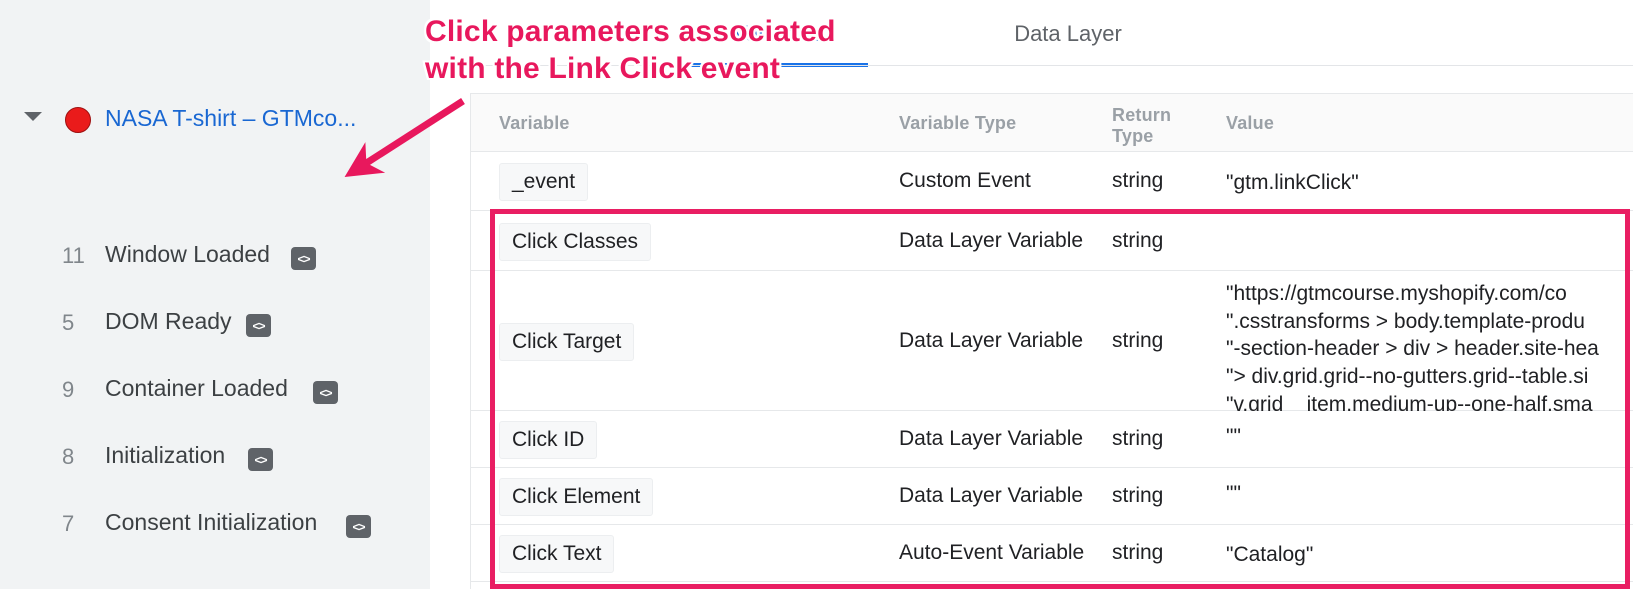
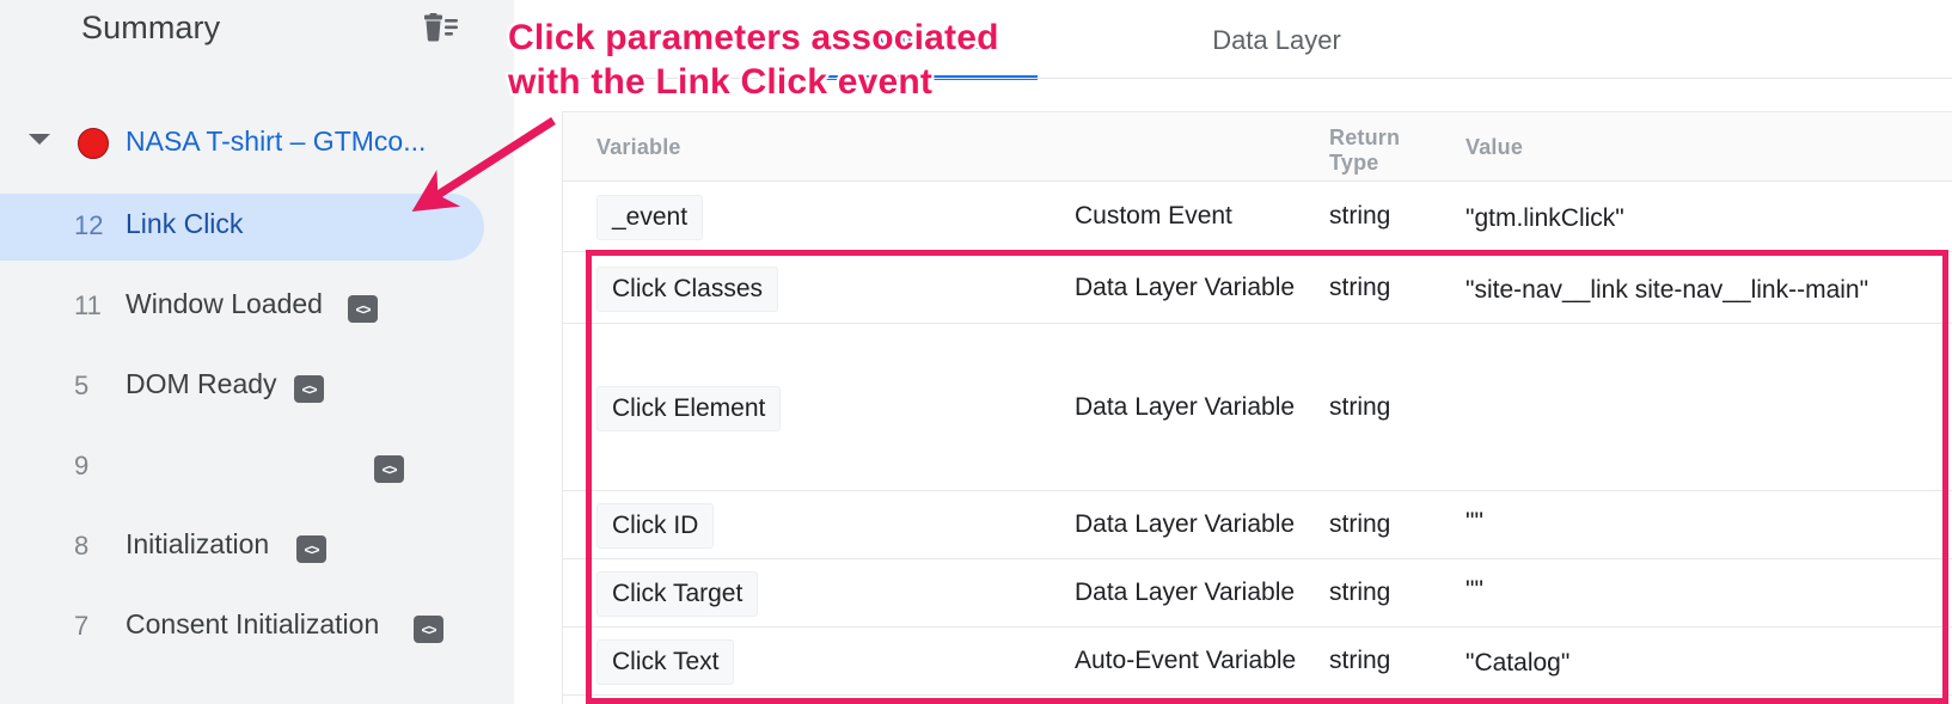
+ Summary
  NASA T-shirt – GTMco...
+ 12
+ Link Click
  11
  Window Loaded
  <>
  5
  DOM Ready
  <>
  9
- Container Loaded
  <>
  8
  Initialization
  <>
  7
  Consent Initialization
  <>
  Variables
  Data Layer
  Variable
- Variable Type
  Return
  Type
  Value
  _event
  Custom Event
  string
  "gtm.linkClick"
  Click Classes
  Data Layer Variable
  string
+ "site-nav__link site-nav__link--main"
- Click Target
+ Click Element
  Data Layer Variable
  string
- "https://gtmcourse.myshopify.com/co
- ".csstransforms > body.template-produ
- "-section-header > div > header.site-hea
- "> div.grid.grid--no-gutters.grid--table.si
- "v.grid__item.medium-up--one-half.sma
  Click ID
  Data Layer Variable
  string
  ""
- Click Element
+ Click Target
  Data Layer Variable
  string
  ""
  Click Text
  Auto-Event Variable
  string
  "Catalog"
  Click parameters associated
  with the Link Click event
